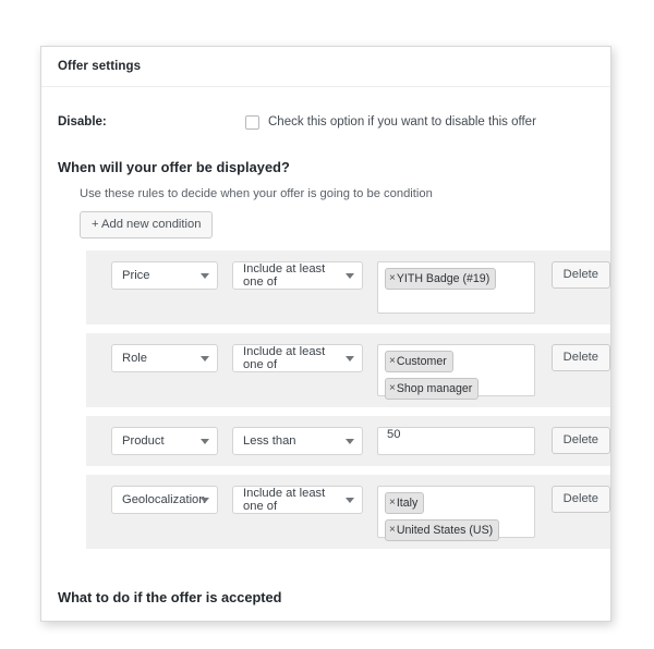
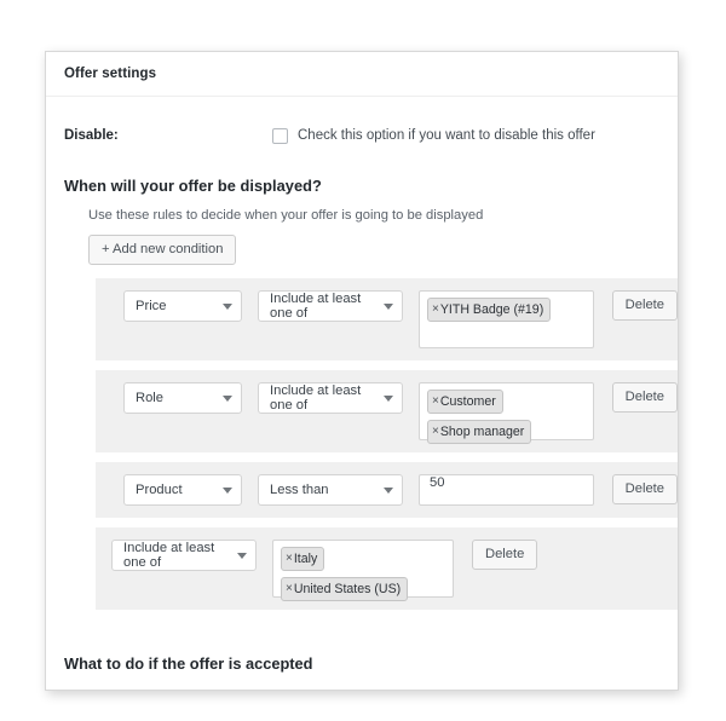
  Offer settings
  Disable:
  Check this option if you want to disable this offer
  When will your offer be displayed?
- Use these rules to decide when your offer is going to be condition
+ Use these rules to decide when your offer is going to be displayed
  + Add new condition
  Price
  Include at least one of
  ×
  YITH Badge (#19)
  Delete
  Role
  Include at least one of
  ×
  Customer
  ×
  Shop manager
  Delete
  Product
  Less than
  50
  Delete
- Geolocalization
  Include at least one of
  ×
  Italy
  ×
  United States (US)
  Delete
  What to do if the offer is accepted
